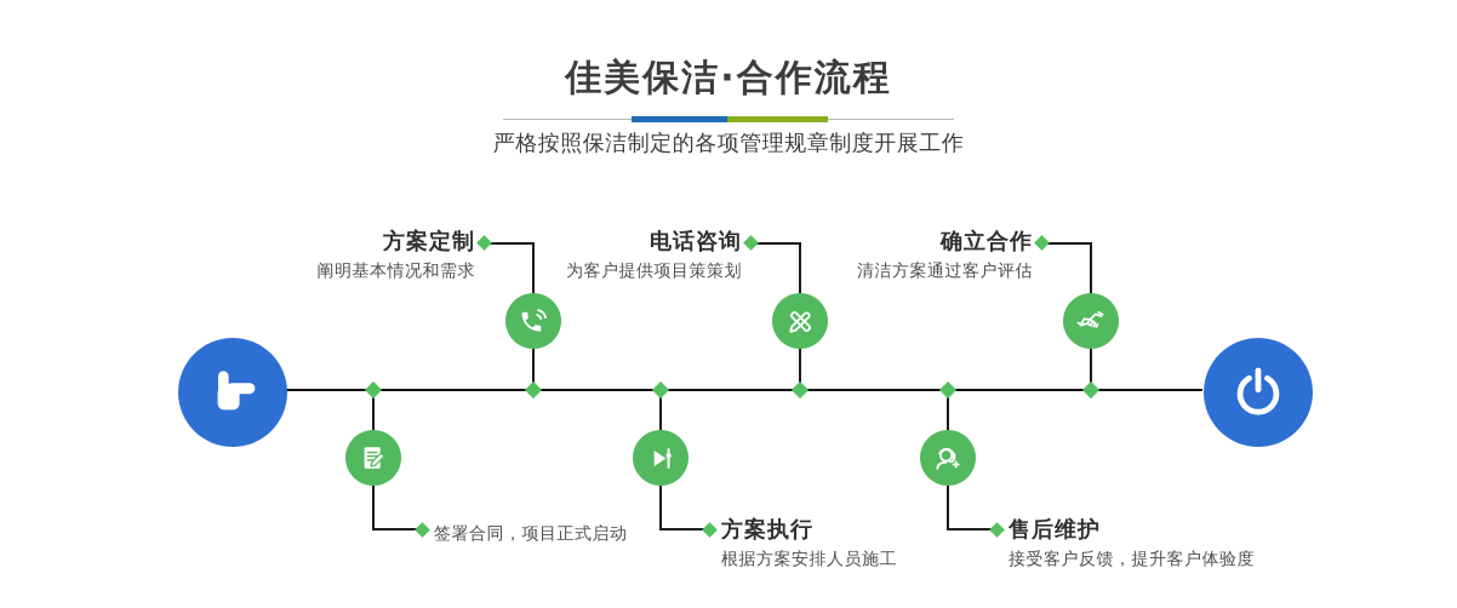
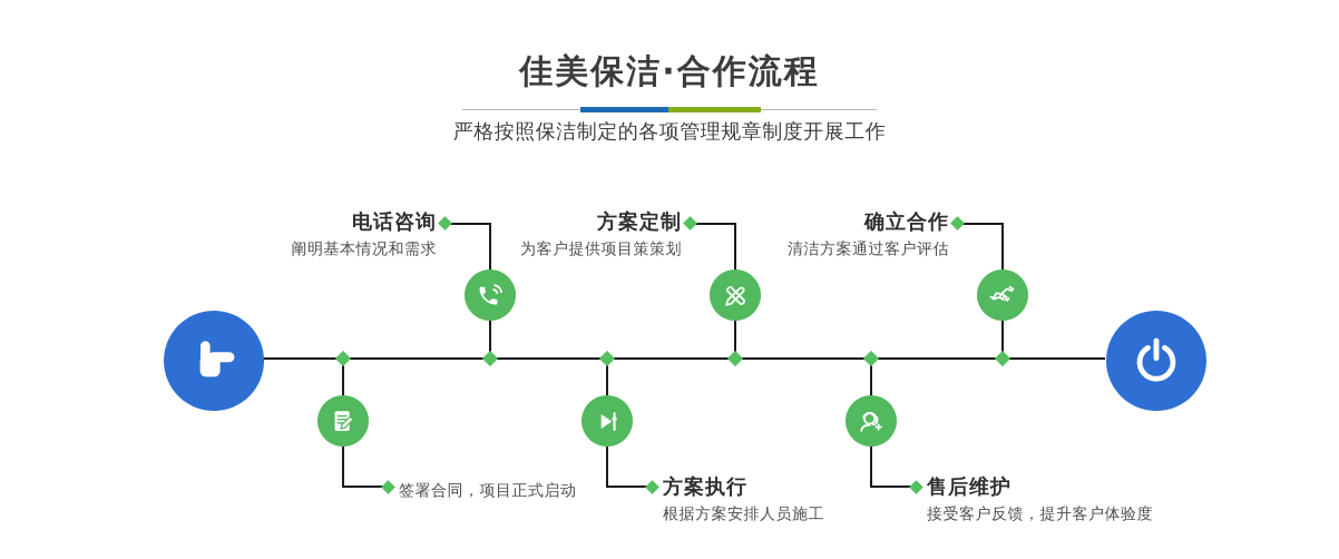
  佳美保洁·合作流程
  严格按照保洁制定的各项管理规章制度开展工作
- 方案定制
+ 电话咨询
  阐明基本情况和需求
- 电话咨询
+ 方案定制
  为客户提供项目策策划
  确立合作
  清洁方案通过客户评估
  签署合同，项目正式启动
  方案执行
  根据方案安排人员施工
  售后维护
  接受客户反馈，提升客户体验度
